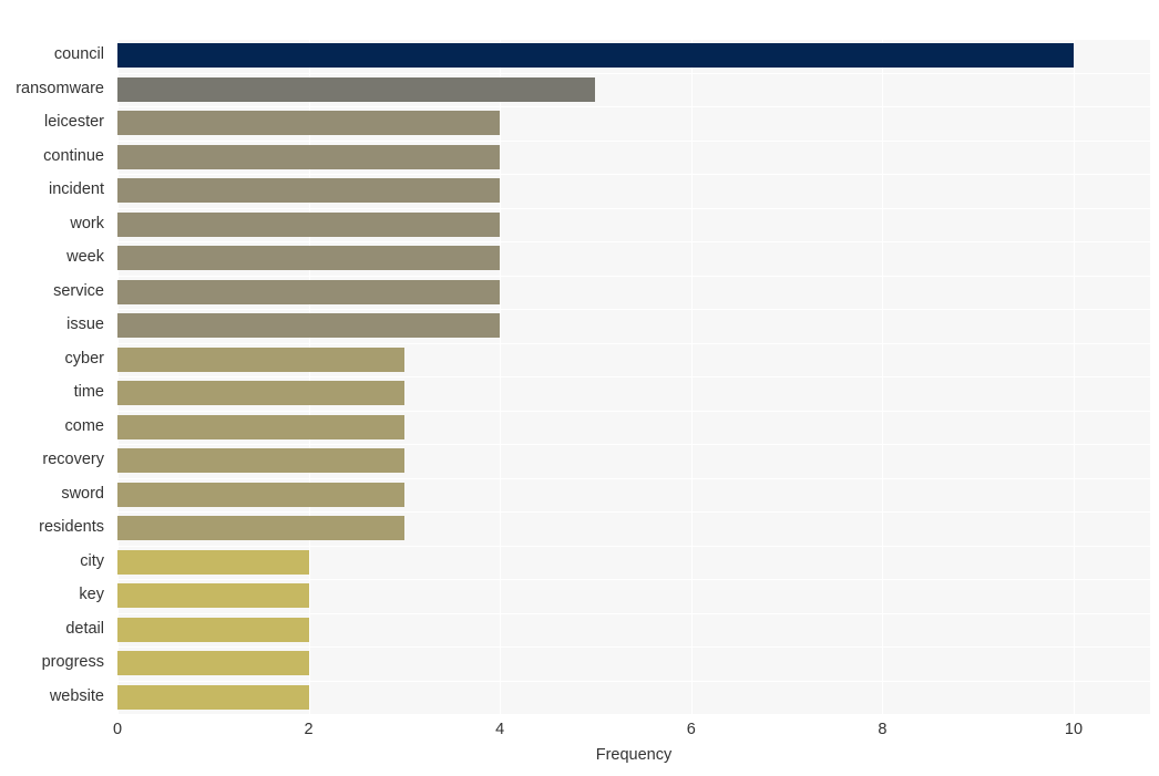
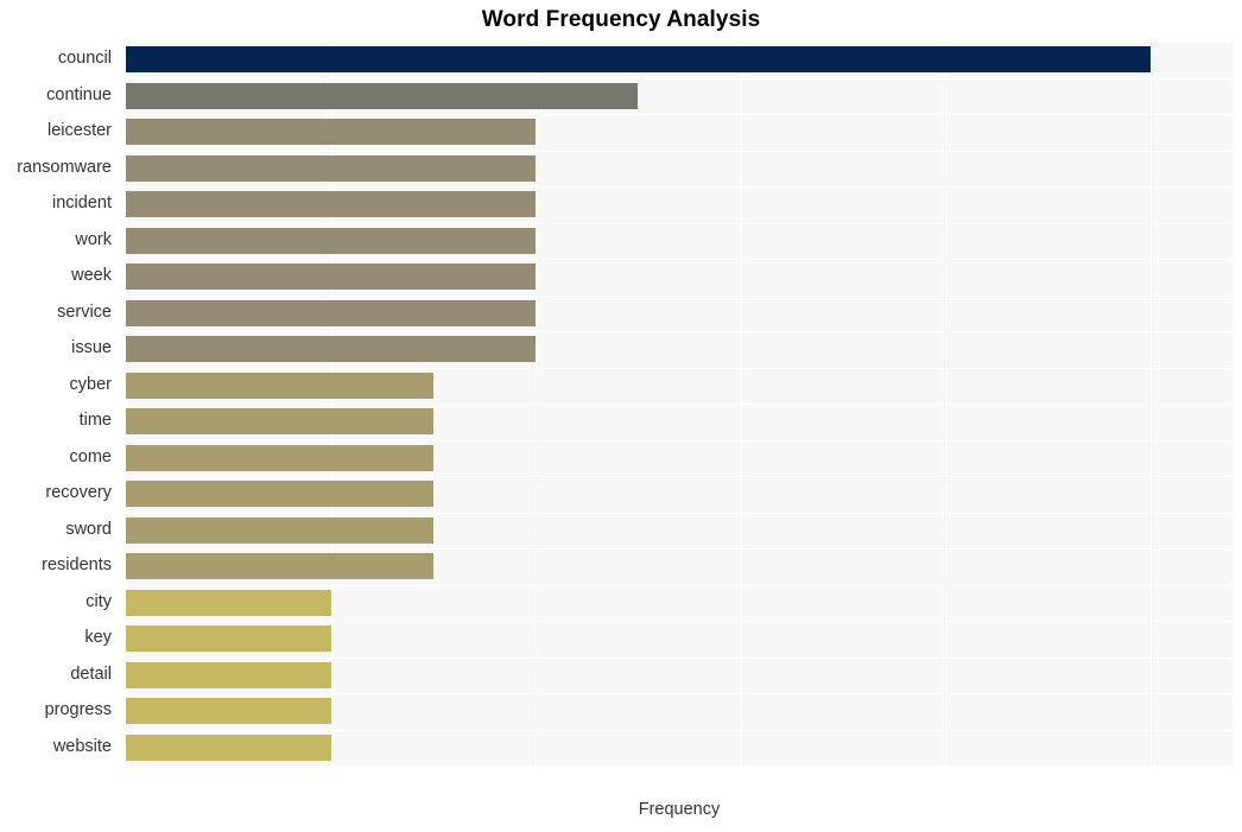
+ Word Frequency Analysis
  council
- ransomware
+ continue
  leicester
- continue
+ ransomware
  incident
  work
  week
  service
  issue
  cyber
  time
  come
  recovery
  sword
  residents
  city
  key
  detail
  progress
  website
- 0
- 2
- 4
- 6
- 8
- 10
  Frequency
